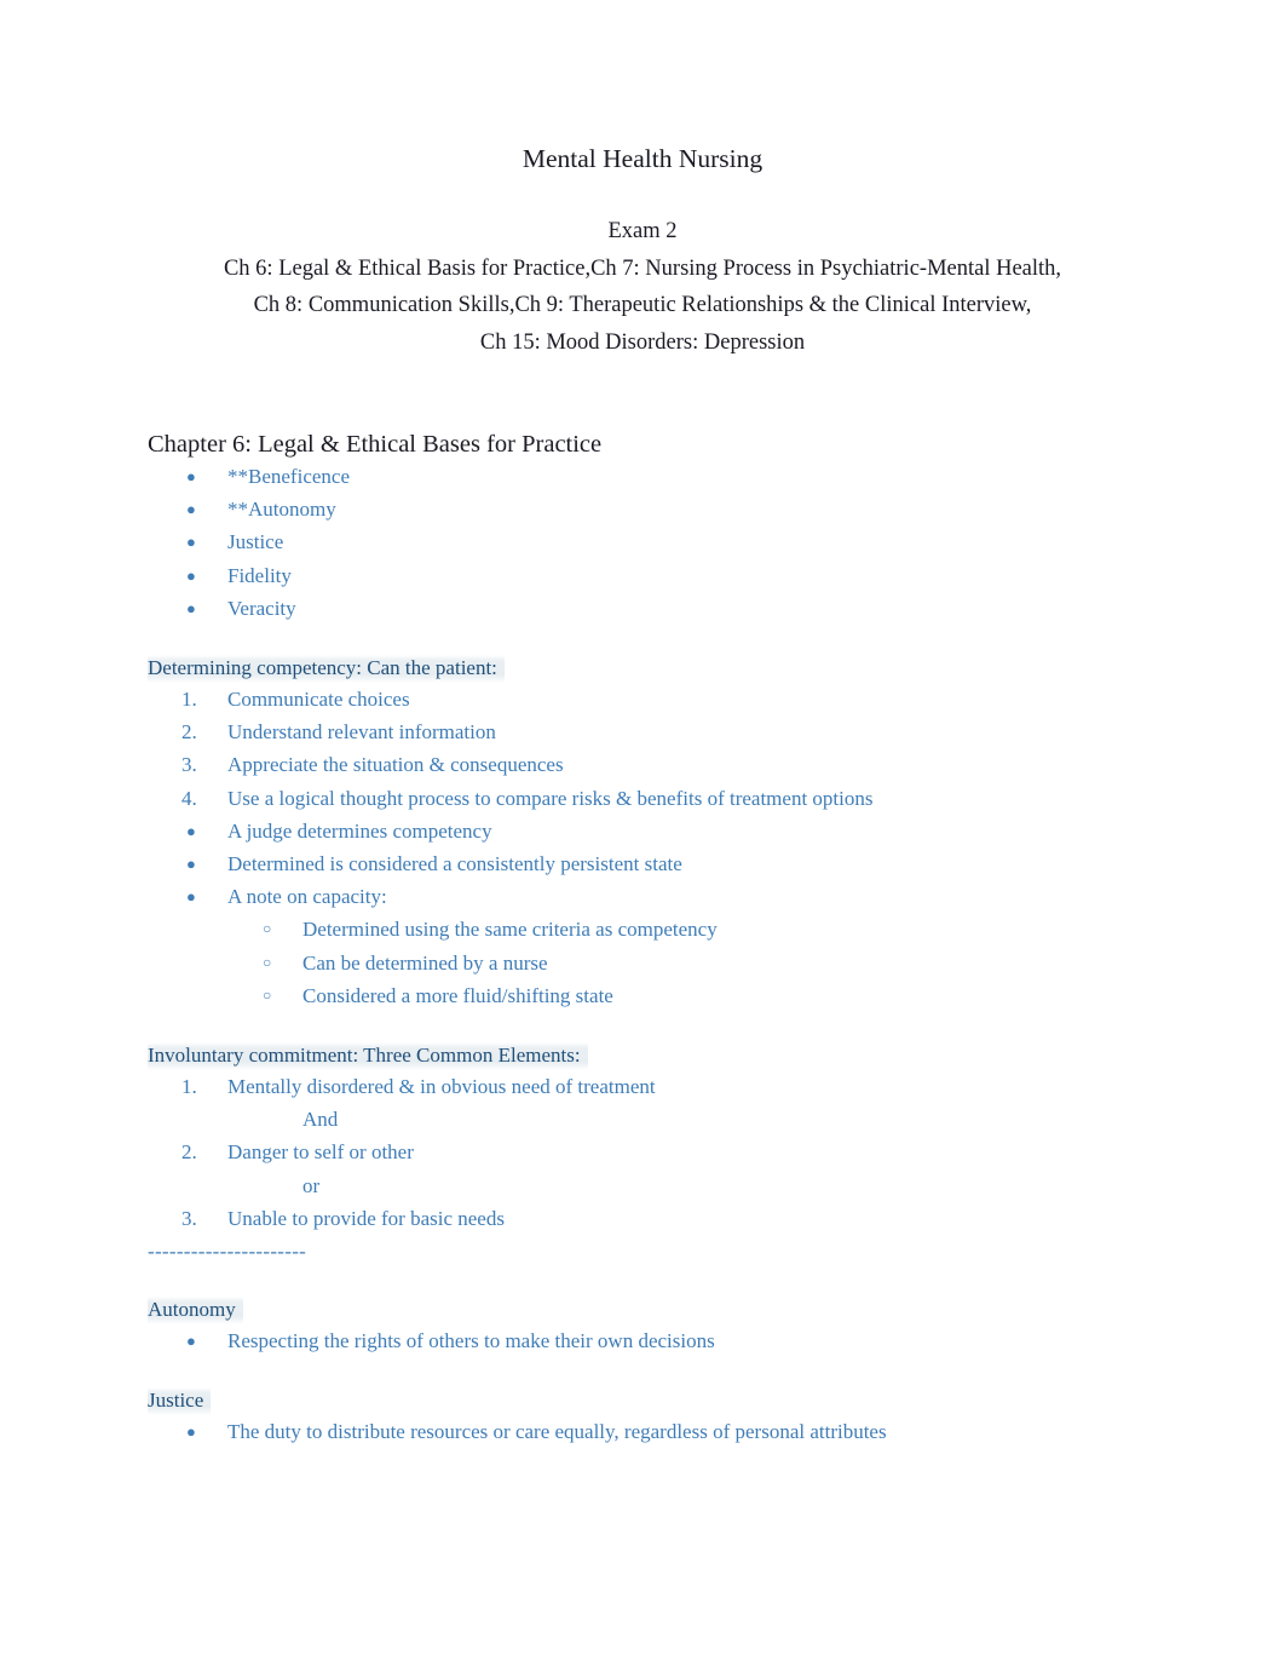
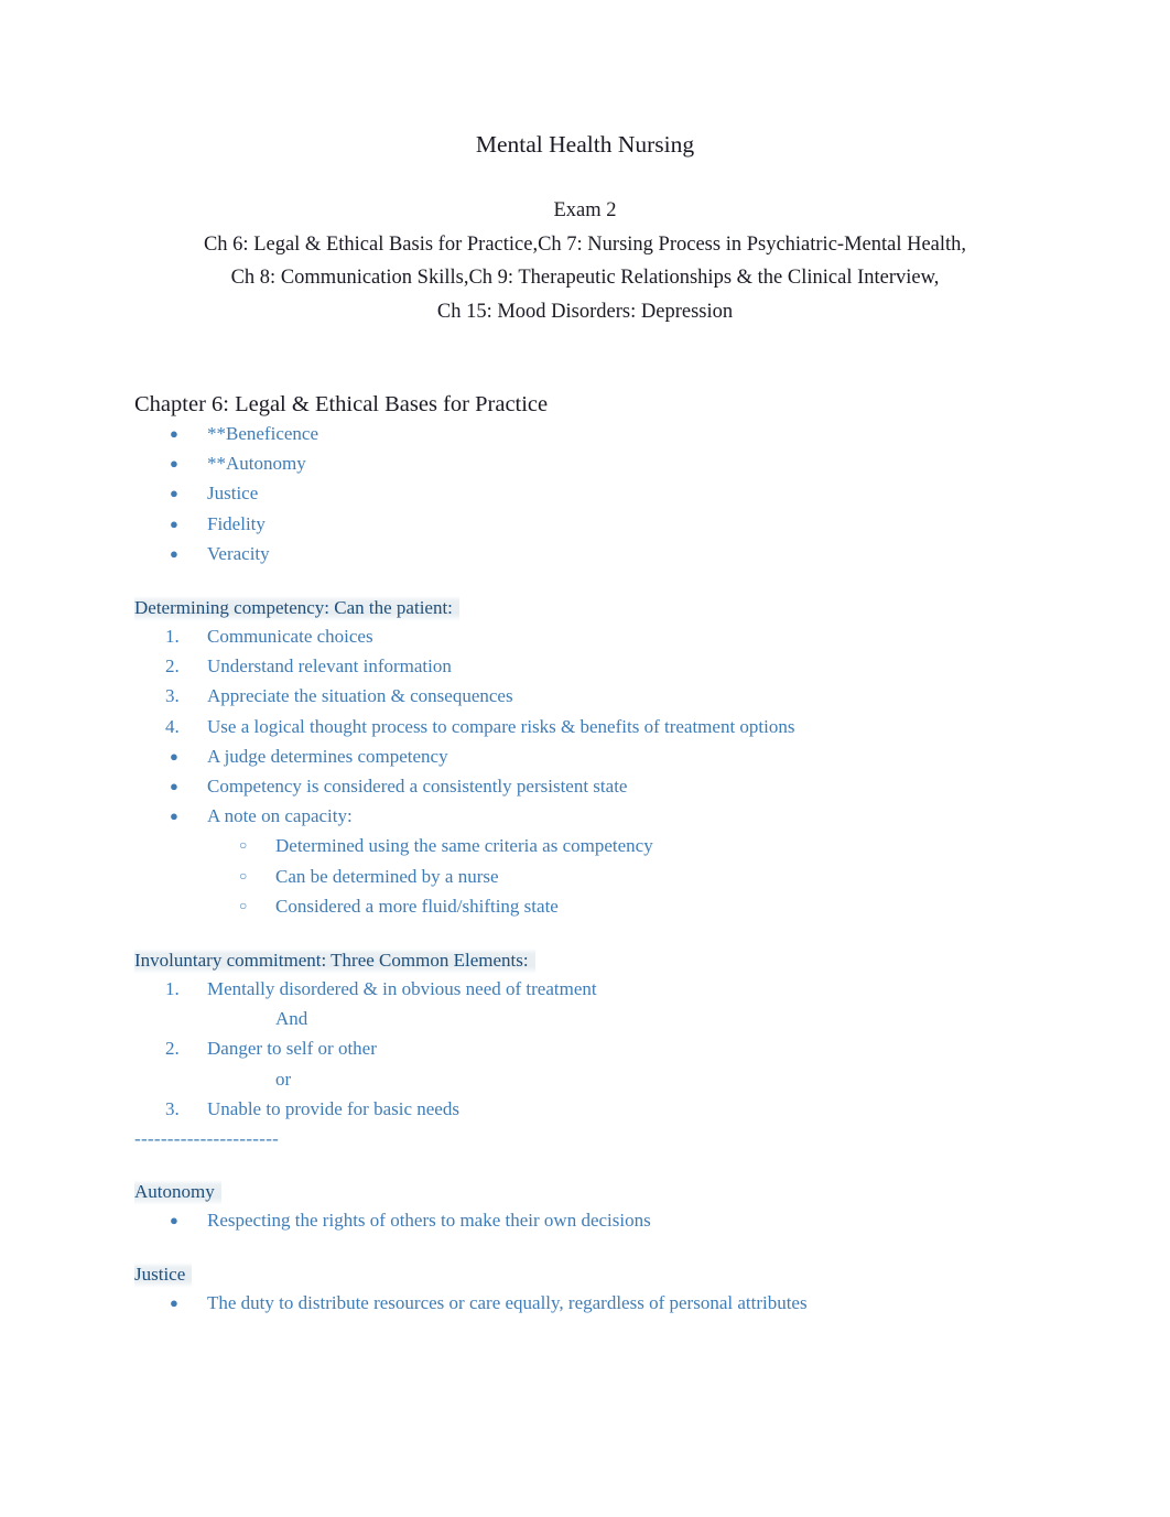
  Mental Health Nursing
  Exam 2
  Ch 6: Legal & Ethical Basis for Practice,Ch 7: Nursing Process in Psychiatric-Mental Health,
  Ch 8: Communication Skills,Ch 9: Therapeutic Relationships & the Clinical Interview,
  Ch 15: Mood Disorders: Depression
  Chapter 6: Legal & Ethical Bases for Practice
  ●
  **Beneficence
  ●
  **Autonomy
  ●
  Justice
  ●
  Fidelity
  ●
  Veracity
  Determining competency: Can the patient:
  1.
  Communicate choices
  2.
  Understand relevant information
  3.
  Appreciate the situation & consequences
  4.
  Use a logical thought process to compare risks & benefits of treatment options
  ●
  A judge determines competency
  ●
- Determined is considered a consistently persistent state
+ Competency is considered a consistently persistent state
  ●
  A note on capacity:
  ○
  Determined using the same criteria as competency
  ○
  Can be determined by a nurse
  ○
  Considered a more fluid/shifting state
  Involuntary commitment: Three Common Elements:
  1.
  Mentally disordered & in obvious need of treatment
  And
  2.
  Danger to self or other
  or
  3.
  Unable to provide for basic needs
  ----------------------
  Autonomy
  ●
  Respecting the rights of others to make their own decisions
  Justice
  ●
  The duty to distribute resources or care equally, regardless of personal attributes
